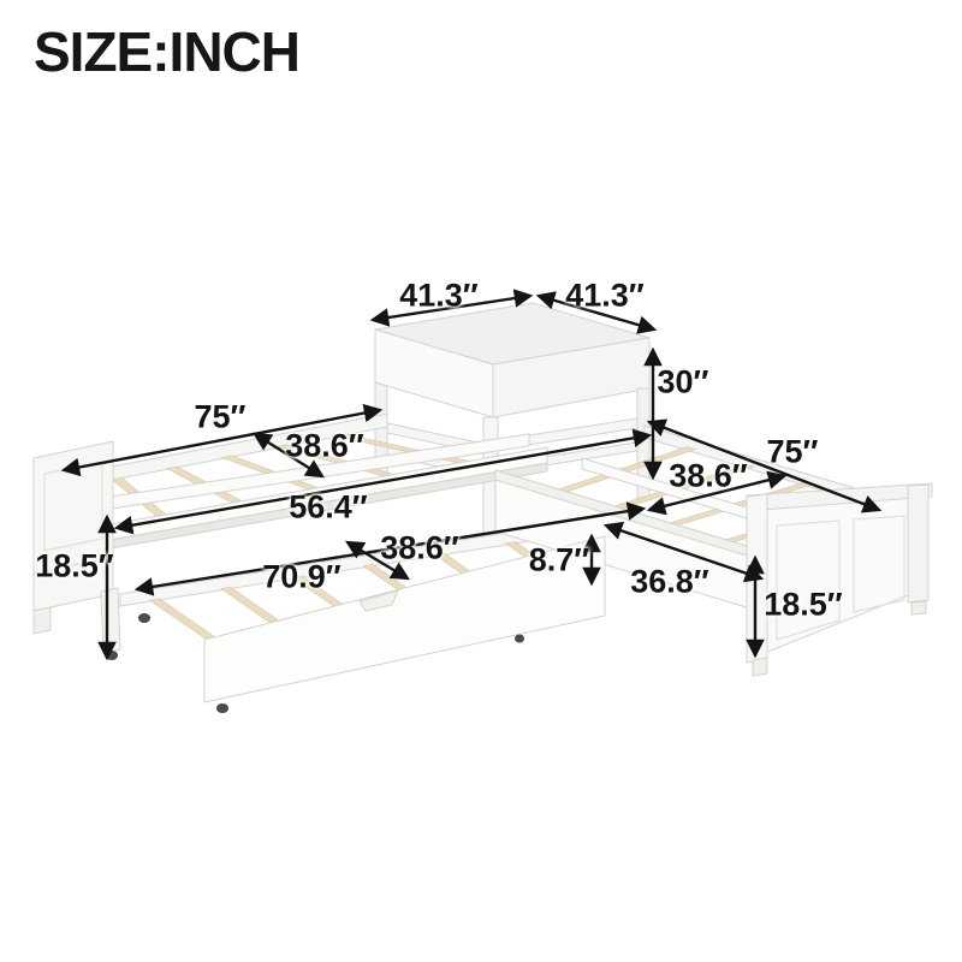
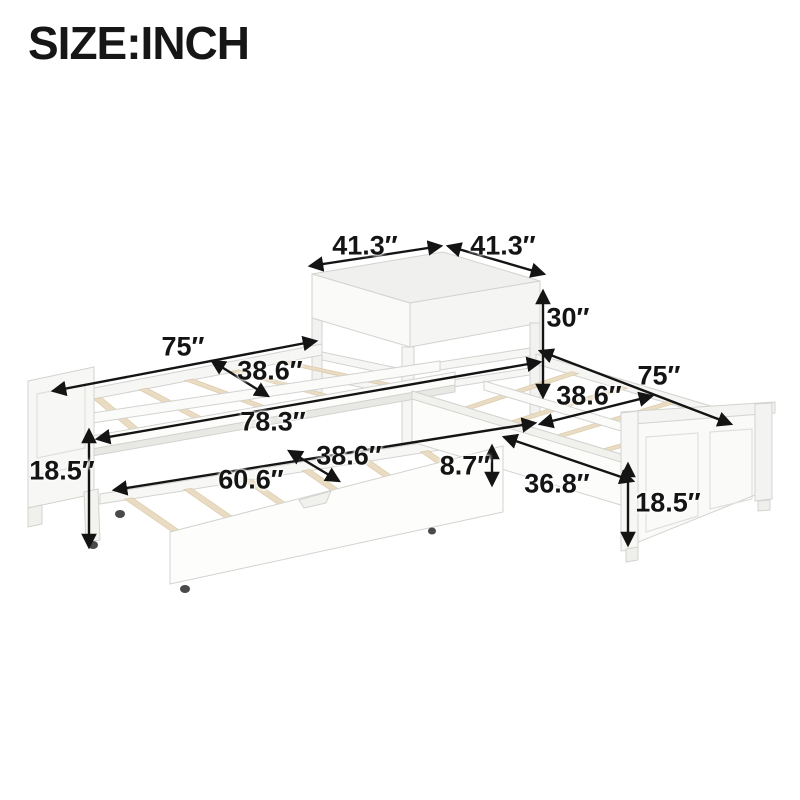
  SIZE:INCH
  41.3″
  41.3″
  30″
  75″
  38.6″
- 56.4″
+ 78.3″
  18.5″
- 70.9″
+ 60.6″
  38.6″
  8.7″
  36.8″
  75″
  38.6″
  18.5″
